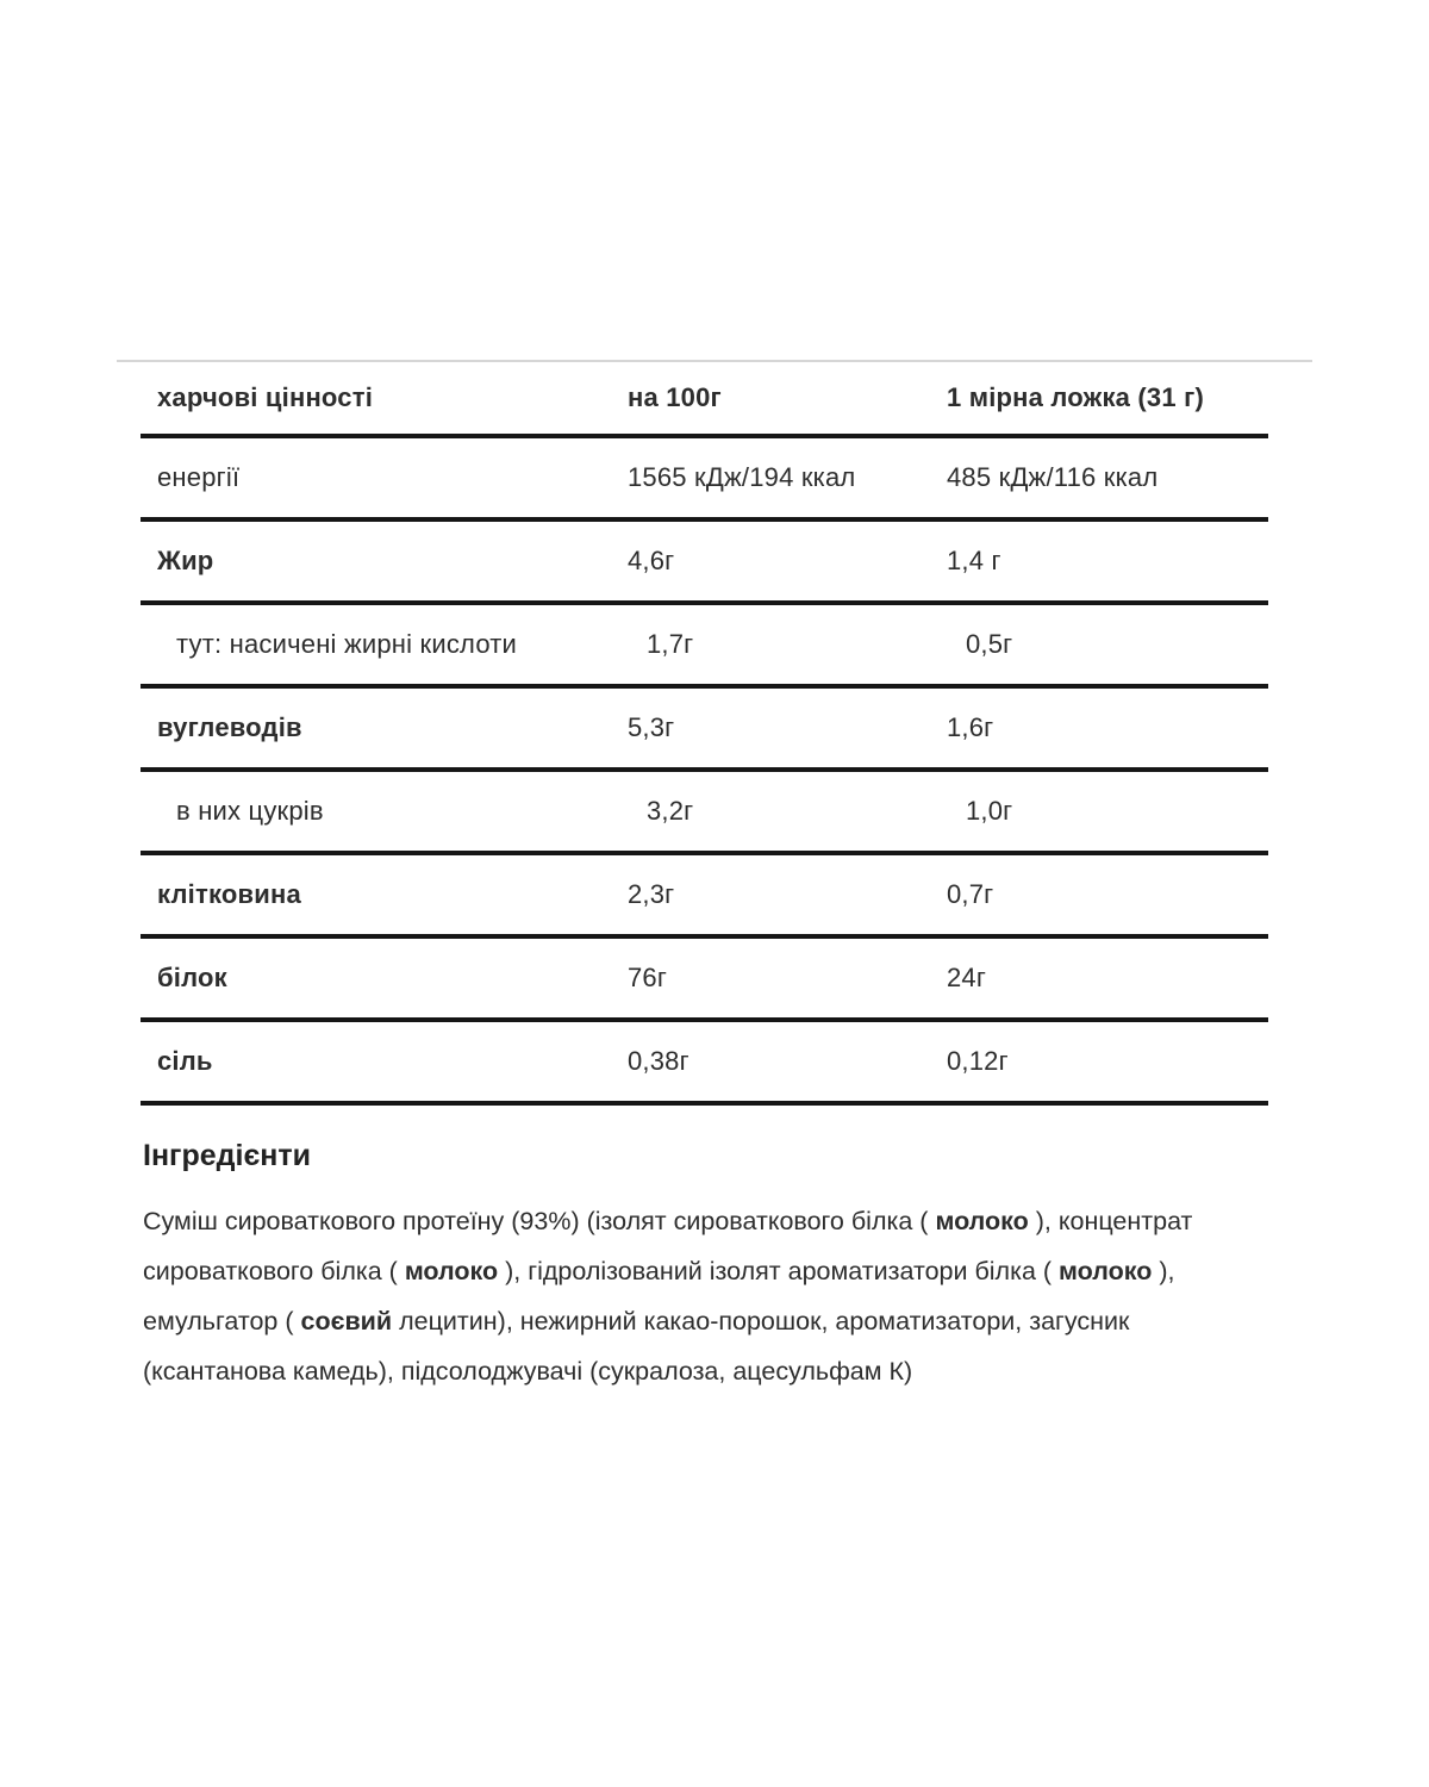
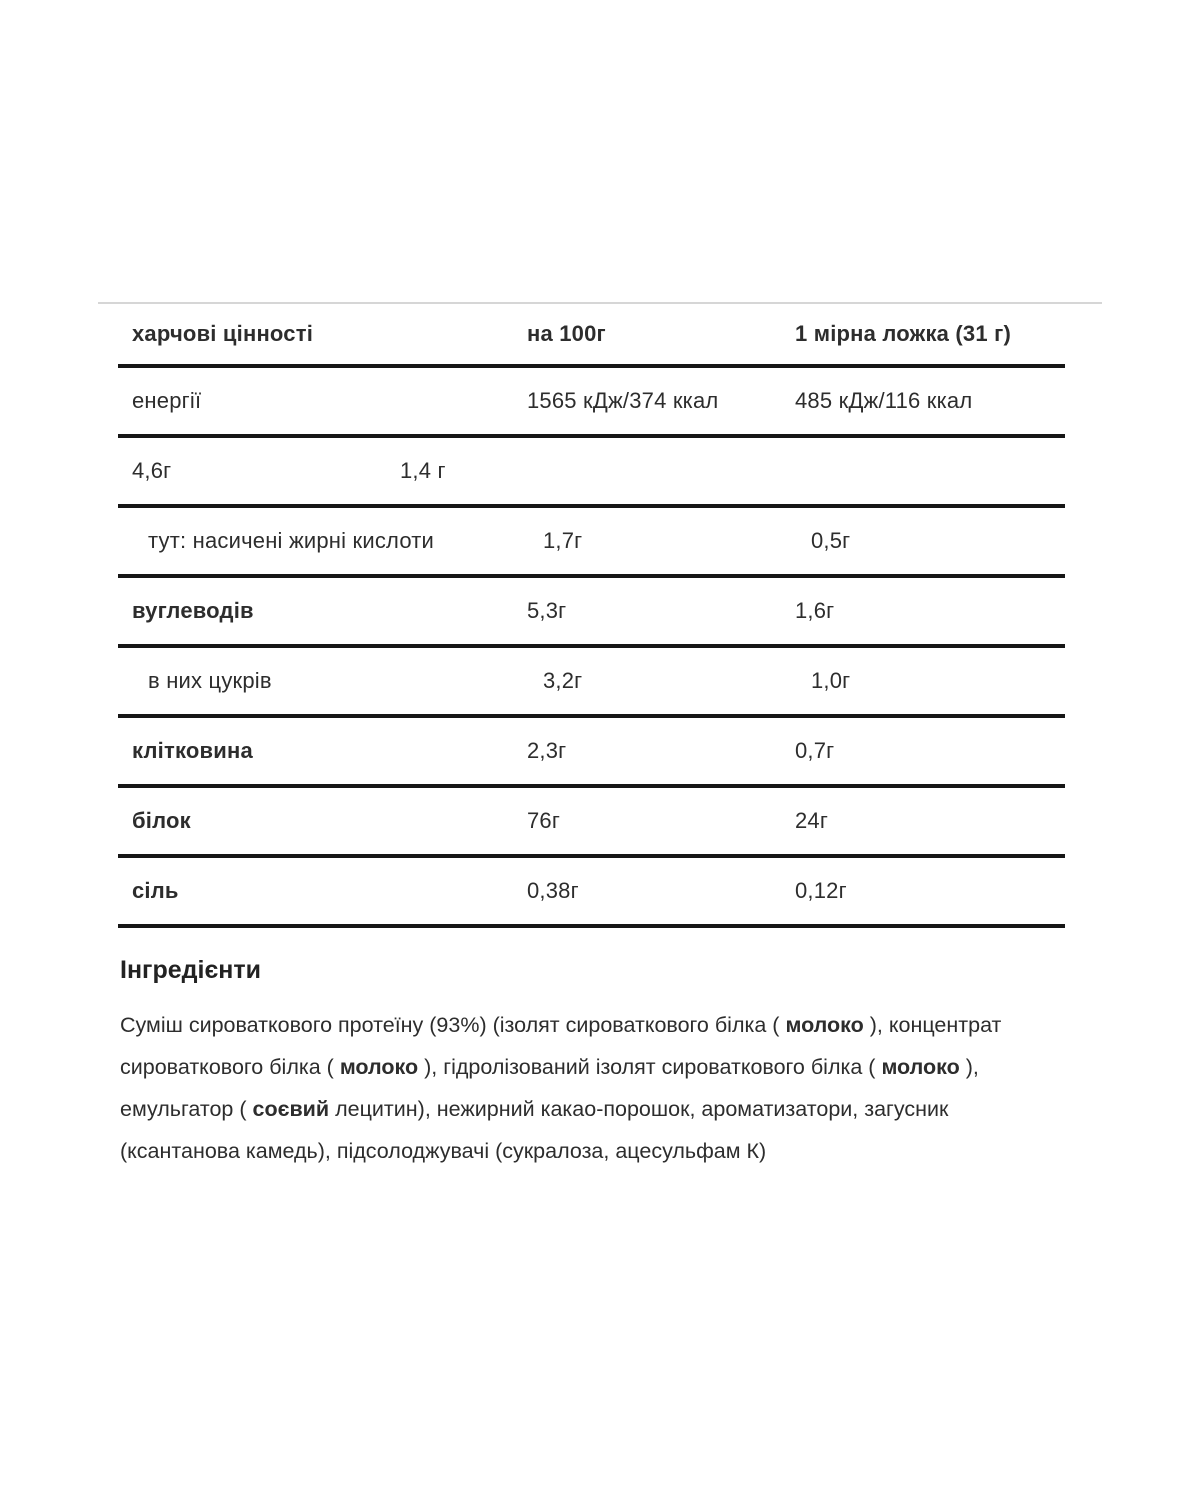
  харчові цінності
  на 100г
  1 мірна ложка (31 г)
  енергії
- 1565 кДж/194 ккал
+ 1565 кДж/374 ккал
  485 кДж/116 ккал
- Жир
  4,6г
  1,4 г
  тут: насичені жирні кислоти
  1,7г
  0,5г
  вуглеводів
  5,3г
  1,6г
  в них цукрів
  3,2г
  1,0г
  клітковина
  2,3г
  0,7г
  білок
  76г
  24г
  сіль
  0,38г
  0,12г
  Інгредієнти
- Суміш сироваткового протеїну (93%) (ізолят сироваткового білка ( молоко ), концентрат сироваткового білка ( молоко ), гідролізований ізолят ароматизатори білка ( молоко ), емульгатор ( соєвий лецитин), нежирний какао-порошок, ароматизатори, загусник (ксантанова камедь), підсолоджувачі (сукралоза, ацесульфам К)
+ Суміш сироваткового протеїну (93%) (ізолят сироваткового білка ( молоко ), концентрат сироваткового білка ( молоко ), гідролізований ізолят сироваткового білка ( молоко ), емульгатор ( соєвий лецитин), нежирний какао-порошок, ароматизатори, загусник (ксантанова камедь), підсолоджувачі (сукралоза, ацесульфам К)
